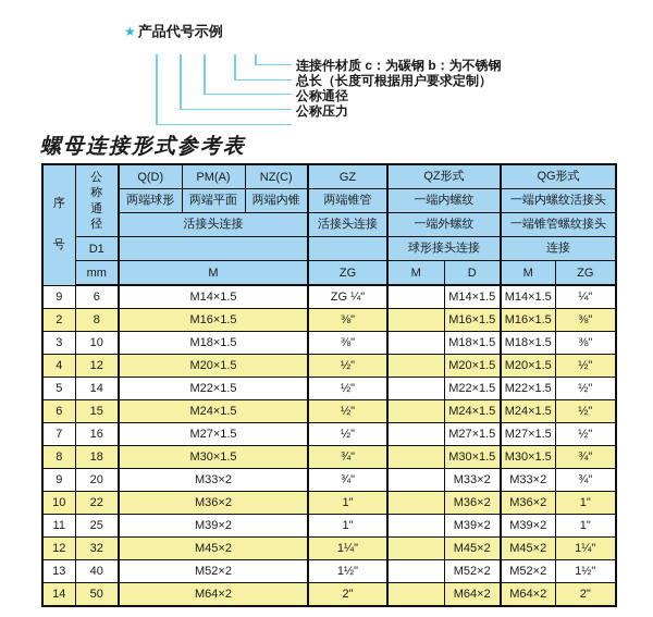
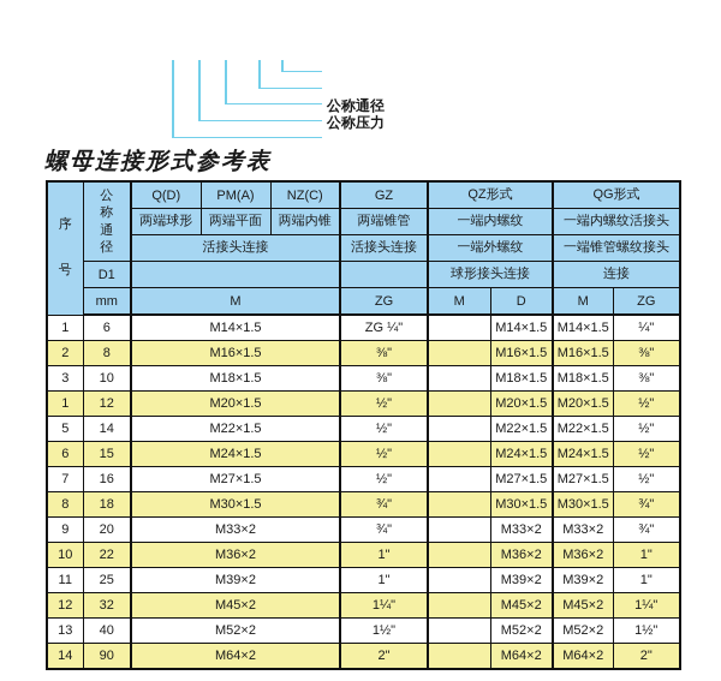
- ★ 产品代号示例
- 连接件材质 c：为碳钢 b：为不锈钢
- 总长（长度可根据用户要求定制）
  公称通径
  公称压力
  螺母连接形式参考表
  序号	公称通径	Q(D)	PM(A)	NZ(C)	GZ	QZ形式	QG形式
  两端球形	两端平面	两端内锥	两端锥管	一端内螺纹	一端内螺纹活接头
  活接头连接	活接头连接	一端外螺纹	一端锥管螺纹接头
  D1			球形接头连接	连接
  mm	M	ZG	M	D	M	ZG
- 9	6	M14×1.5	ZG ¼"		M14×1.5	M14×1.5	¼"
+ 1	6	M14×1.5	ZG ¼"		M14×1.5	M14×1.5	¼"
  2	8	M16×1.5	⅜"		M16×1.5	M16×1.5	⅜"
  3	10	M18×1.5	⅜"		M18×1.5	M18×1.5	⅜"
- 4	12	M20×1.5	½"		M20×1.5	M20×1.5	½"
+ 1	12	M20×1.5	½"		M20×1.5	M20×1.5	½"
  5	14	M22×1.5	½"		M22×1.5	M22×1.5	½"
  6	15	M24×1.5	½"		M24×1.5	M24×1.5	½"
  7	16	M27×1.5	½"		M27×1.5	M27×1.5	½"
  8	18	M30×1.5	¾"		M30×1.5	M30×1.5	¾"
  9	20	M33×2	¾"		M33×2	M33×2	¾"
  10	22	M36×2	1"		M36×2	M36×2	1"
  11	25	M39×2	1"		M39×2	M39×2	1"
  12	32	M45×2	1¼"		M45×2	M45×2	1¼"
  13	40	M52×2	1½"		M52×2	M52×2	1½"
- 14	50	M64×2	2"		M64×2	M64×2	2"
+ 14	90	M64×2	2"		M64×2	M64×2	2"
